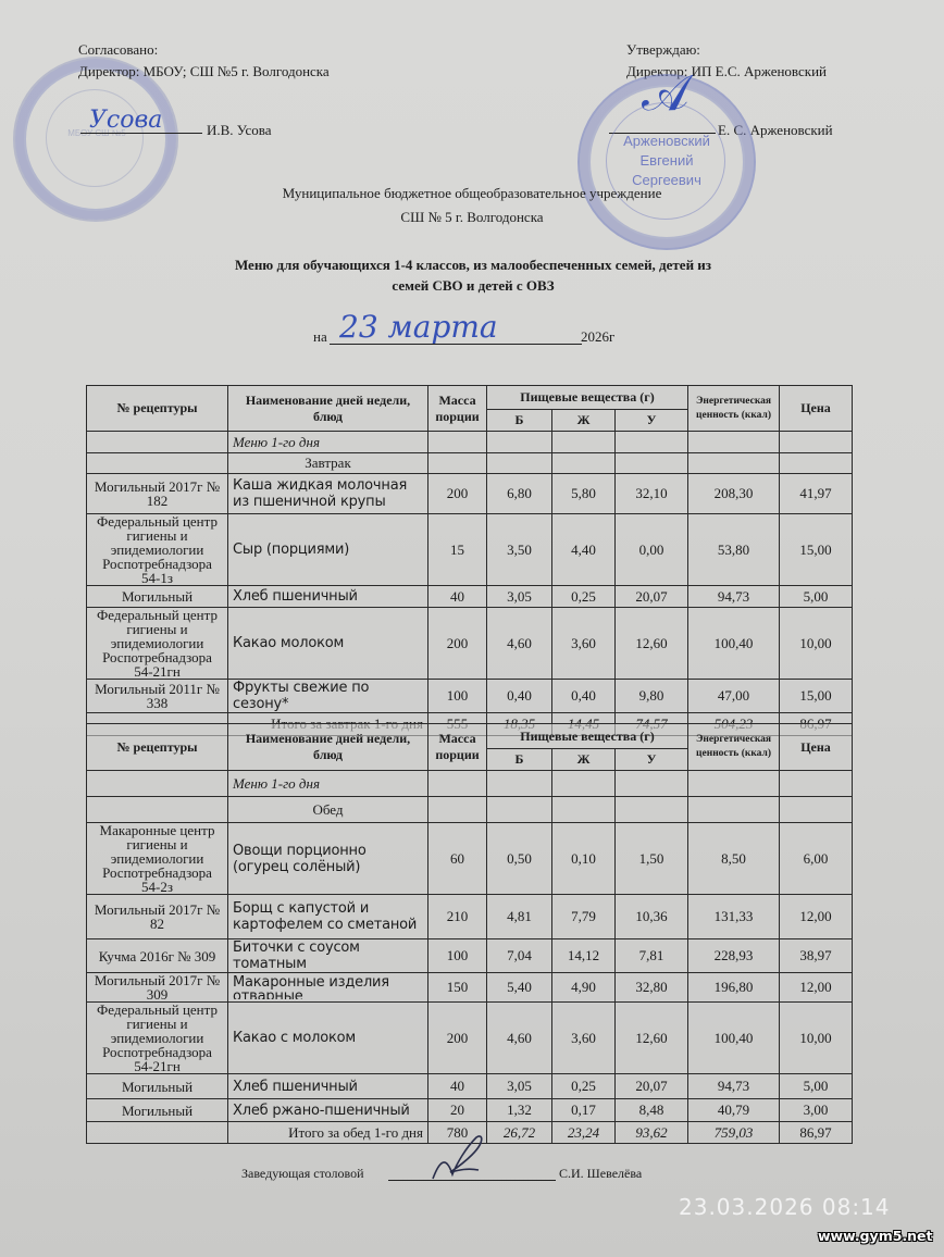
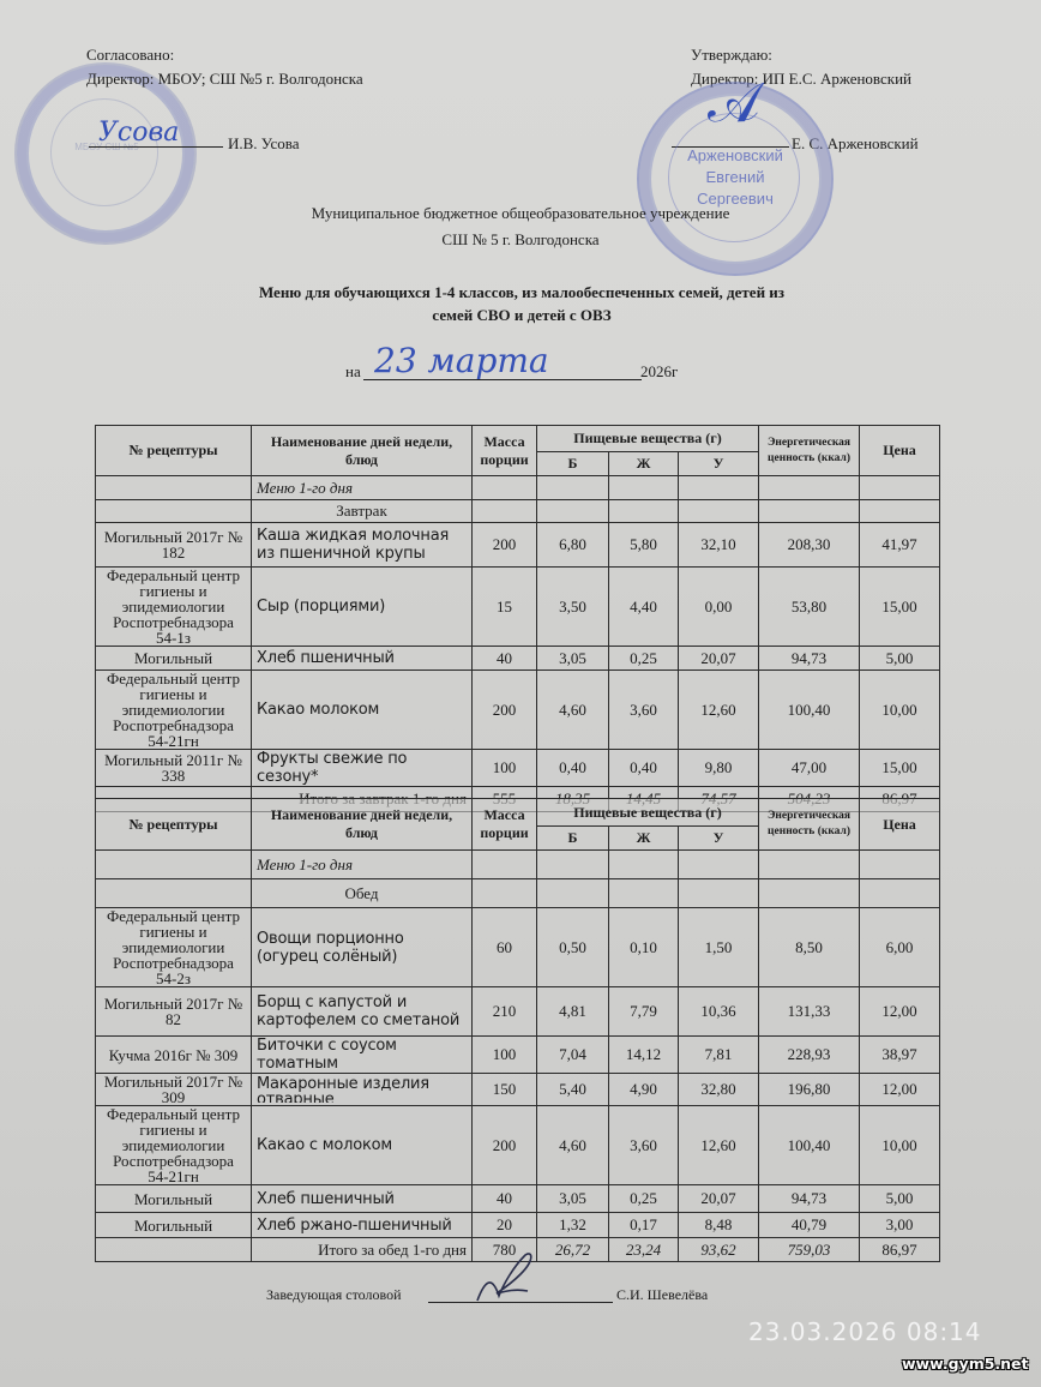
  МБОУ СШ №5
  Согласовано:
  Директор: МБОУ; СШ №5 г. Волгодонска
  Усова
  И.В. Усова
  Утверждаю:
  Директор: ИП Е.С. Арженовский
  Е. С. Арженовский
  Арженовский
  Евгений
  Сергеевич
  𝒜
  Муниципальное бюджетное общеобразовательное учреждение
  СШ № 5 г. Волгодонска
  Меню для обучающихся 1-4 классов, из малообеспеченных семей, детей из
  семей СВО и детей с ОВЗ
  на
  23 марта
  2026г
  № рецептуры	Наименование дней недели, блюд	Масса порции	Пищевые вещества (г)	Энергетическая ценность (ккал)	Цена
  Б	Ж	У
  	Меню 1-го дня
  	Завтрак
  Могильный 2017г № 182	Каша жидкая молочная из пшеничной крупы	200	6,80	5,80	32,10	208,30	41,97
  Федеральный центр гигиены и эпидемиологии Роспотребнадзора 54-1з	Сыр (порциями)	15	3,50	4,40	0,00	53,80	15,00
  Могильный	Хлеб пшеничный	40	3,05	0,25	20,07	94,73	5,00
  Федеральный центр гигиены и эпидемиологии Роспотребнадзора 54-21гн	Какао молоком	200	4,60	3,60	12,60	100,40	10,00
  Могильный 2011г № 338	Фрукты свежие по сезону*	100	0,40	0,40	9,80	47,00	15,00
  	Итого за завтрак 1-го дня	555	18,35	14,45	74,57	504,23	86,97
  № рецептуры	Наименование дней недели, блюд	Масса порции	Пищевые вещества (г)	Энергетическая ценность (ккал)	Цена
  Б	Ж	У
  	Меню 1-го дня
  	Обед
- Макаронные центр гигиены и эпидемиологии Роспотребнадзора 54-2з	Овощи порционно (огурец солёный)	60	0,50	0,10	1,50	8,50	6,00
+ Федеральный центр гигиены и эпидемиологии Роспотребнадзора 54-2з	Овощи порционно (огурец солёный)	60	0,50	0,10	1,50	8,50	6,00
  Могильный 2017г № 82	Борщ с капустой и картофелем со сметаной	210	4,81	7,79	10,36	131,33	12,00
  Кучма 2016г № 309	Биточки с соусом томатным	100	7,04	14,12	7,81	228,93	38,97
  Могильный 2017г № 309	Макаронные изделия отварные	150	5,40	4,90	32,80	196,80	12,00
  Федеральный центр гигиены и эпидемиологии Роспотребнадзора 54-21гн	Какао с молоком	200	4,60	3,60	12,60	100,40	10,00
  Могильный	Хлеб пшеничный	40	3,05	0,25	20,07	94,73	5,00
  Могильный	Хлеб ржано-пшеничный	20	1,32	0,17	8,48	40,79	3,00
  	Итого за обед 1-го дня	780	26,72	23,24	93,62	759,03	86,97
  Заведующая столовой
  С.И. Шевелёва
  23.03.2026 08:14
  www.gym5.net
